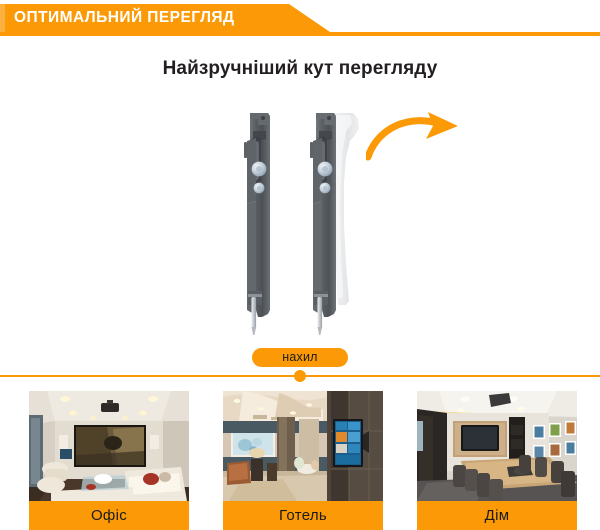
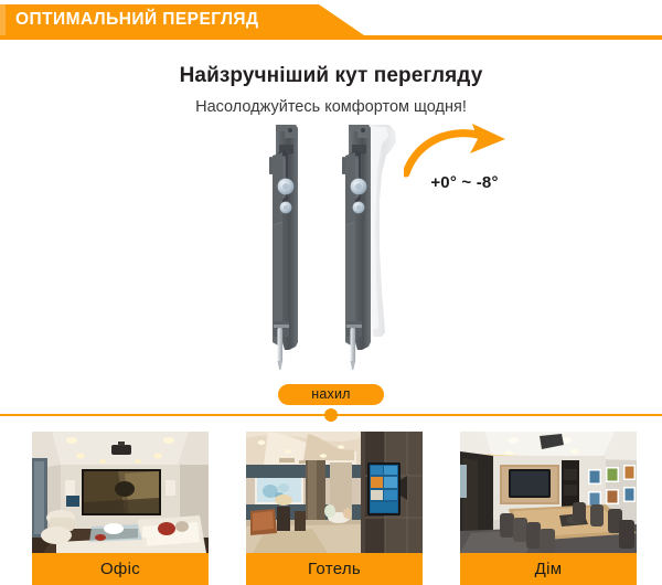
  ОПТИМАЛЬНИЙ ПЕРЕГЛЯД
  Найзручніший кут перегляду
+ Насолоджуйтесь комфортом щодня!
+ +0° ~ -8°
  нахил
  Офіс
  Готель
  Дім
